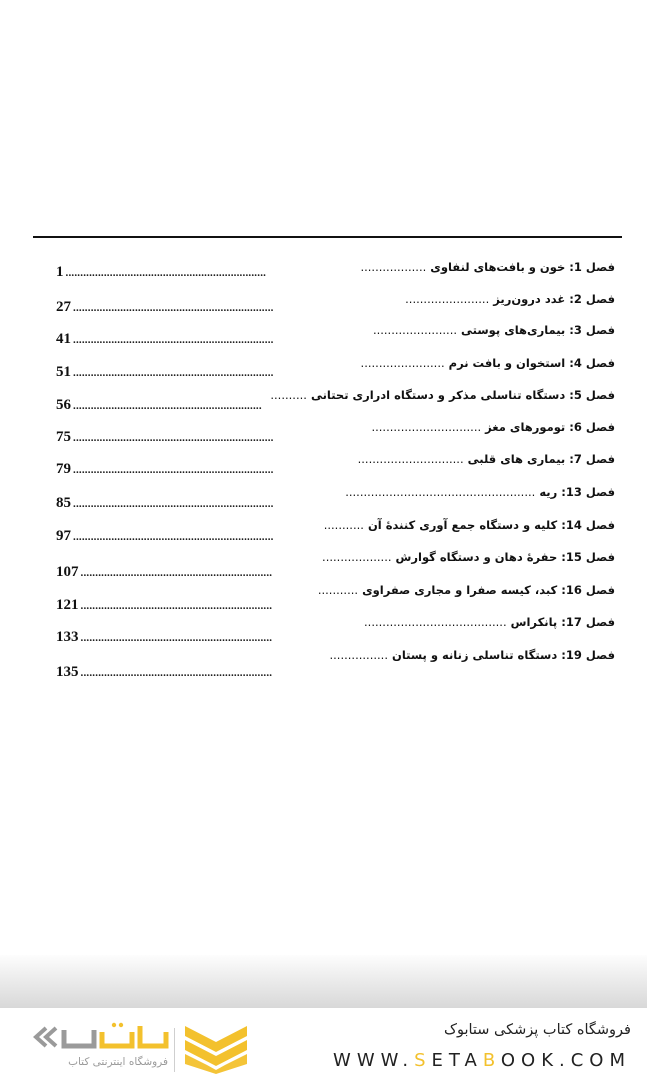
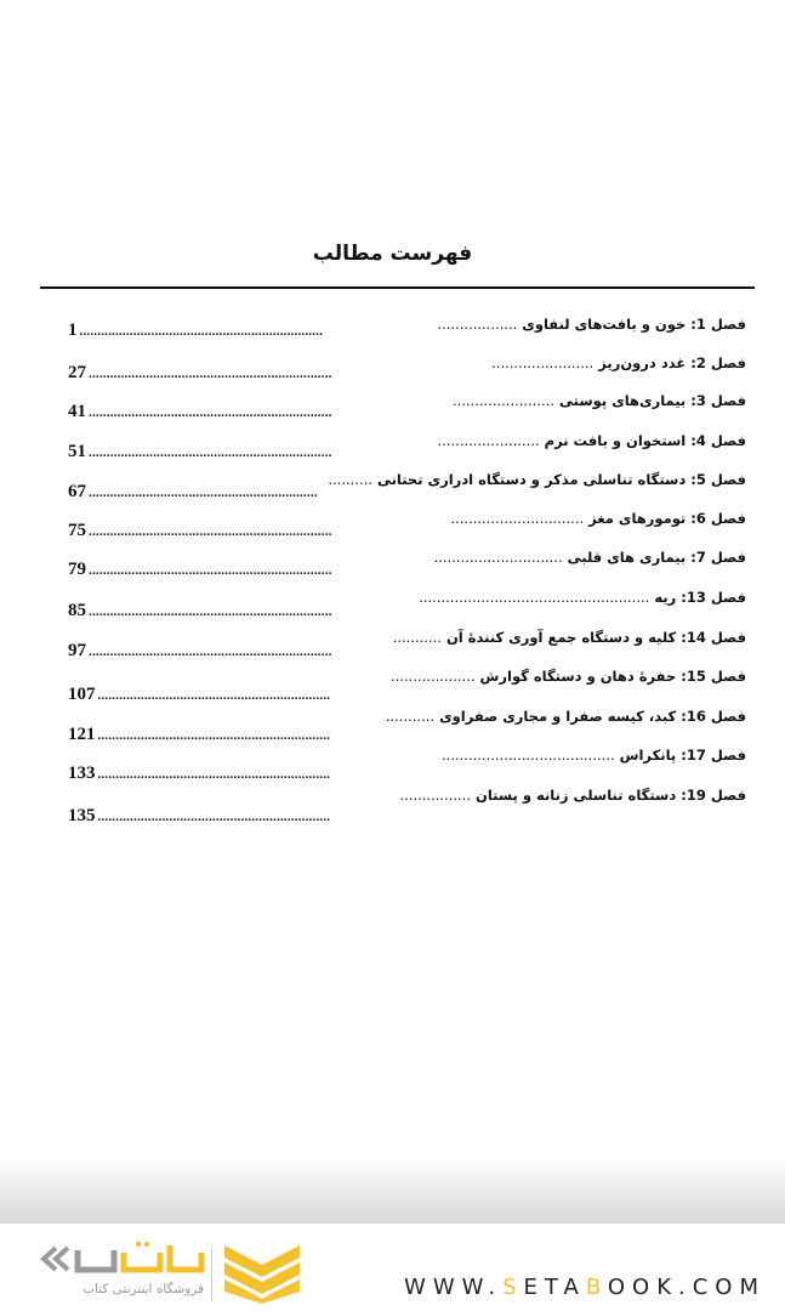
+ فهرست مطالب
  فصل 1: خون و بافت‌های لنفاوی ..................
  1 ....................................................................
  فصل 2: غدد درون‌ریز .......................
  27 ....................................................................
  فصل 3: بیماری‌های پوستی .......................
  41 ....................................................................
  فصل 4: استخوان و بافت نرم .......................
  51 ....................................................................
  فصل 5: دستگاه تناسلی مذکر و دستگاه ادراری تحتانی ..........
- 56 ................................................................
+ 67 ................................................................
  فصل 6: تومورهای مغز ..............................
  75 ....................................................................
  فصل 7: بیماری های قلبی .............................
  79 ....................................................................
  فصل 13: ریه ....................................................
  85 ....................................................................
  فصل 14: کلیه و دستگاه جمع آوری کنندهٔ آن ...........
  97 ....................................................................
  فصل 15: حفرهٔ دهان و دستگاه گوارش ...................
  107 .................................................................
  فصل 16: کبد، کیسه صفرا و مجاری صفراوی ...........
  121 .................................................................
  فصل 17: پانکراس .......................................
  133 .................................................................
  فصل 19: دستگاه تناسلی زنانه و پستان ................
  135 .................................................................
- فروشگاه کتاب پزشکی ستابوک
  WWW.SETABOOK.COM
  فروشگاه اینترنتی کتاب
